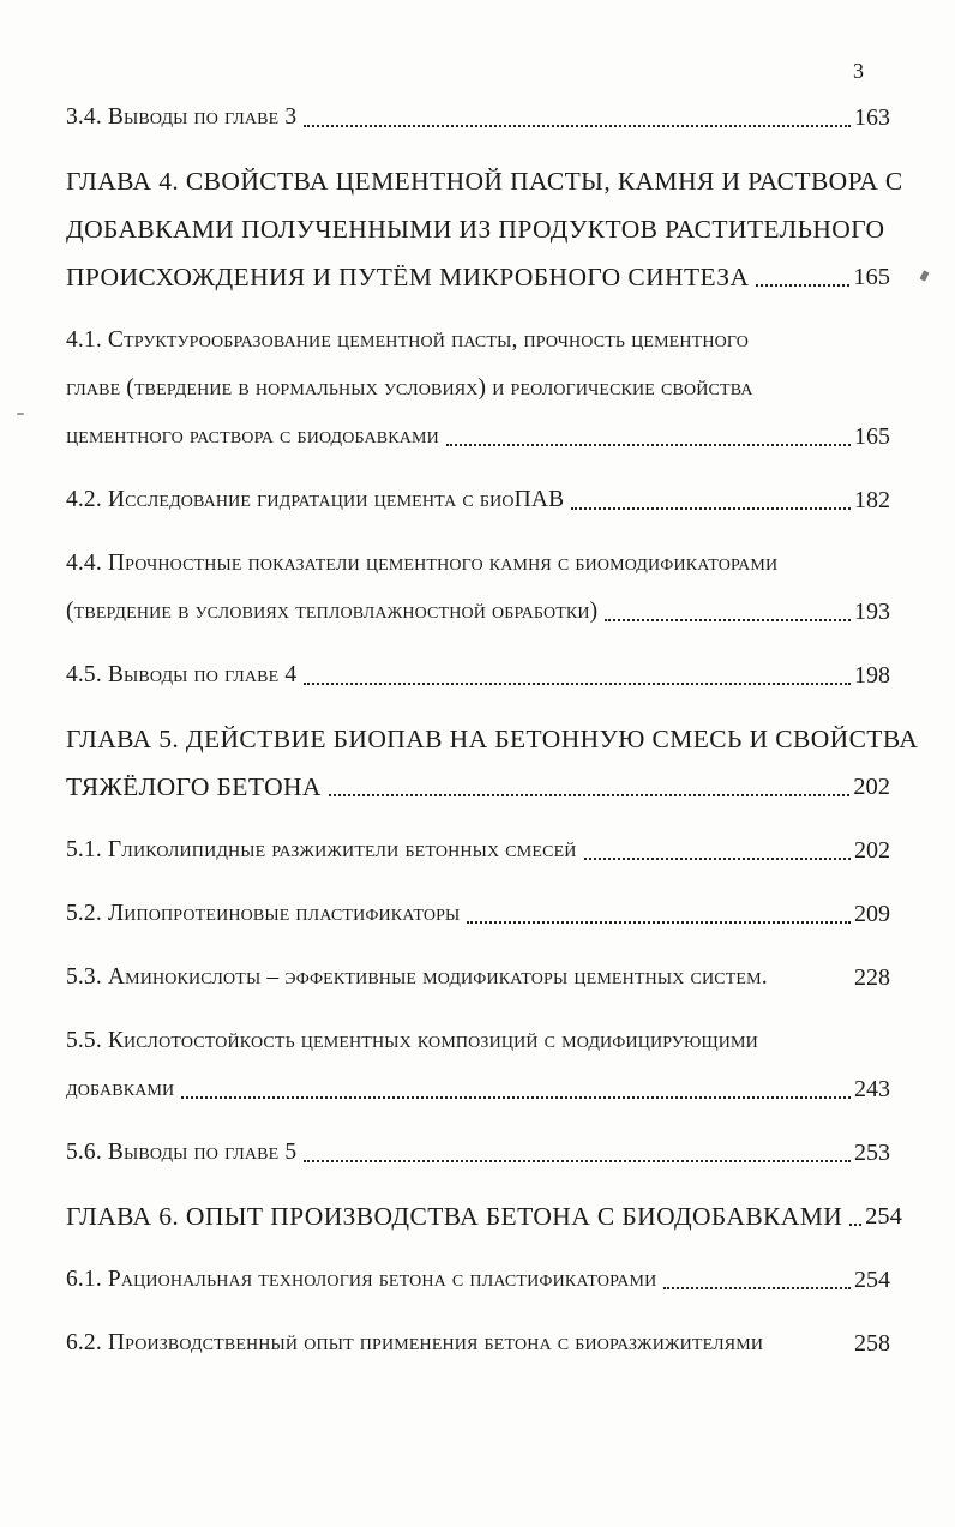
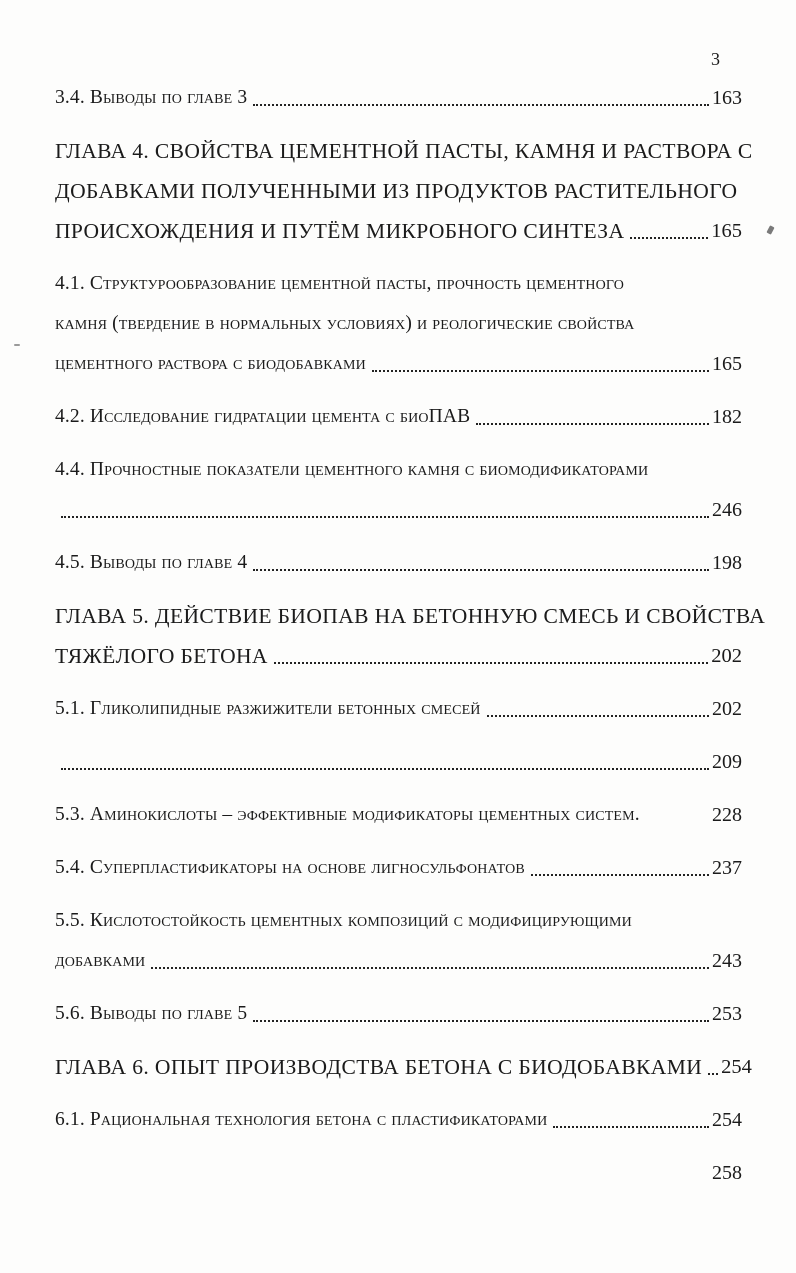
  3
  3.4. Выводы по главе 3
  163
  ГЛАВА 4. СВОЙСТВА ЦЕМЕНТНОЙ ПАСТЫ, КАМНЯ И РАСТВОРА С
  ДОБАВКАМИ ПОЛУЧЕННЫМИ ИЗ ПРОДУКТОВ РАСТИТЕЛЬНОГО
  ПРОИСХОЖДЕНИЯ И ПУТЁМ МИКРОБНОГО СИНТЕЗА
  165
  4.1. Структурообразование цементной пасты, прочность цементного
- главе (твердение в нормальных условиях) и реологические свойства
+ камня (твердение в нормальных условиях) и реологические свойства
  цементного раствора с биодобавками
  165
  4.2. Исследование гидратации цемента с биоПАВ
  182
  4.4. Прочностные показатели цементного камня с биомодификаторами
- (твердение в условиях тепловлажностной обработки)
- 193
+ 246
  4.5. Выводы по главе 4
  198
  ГЛАВА 5. ДЕЙСТВИЕ БИОПАВ НА БЕТОННУЮ СМЕСЬ И СВОЙСТВА
  ТЯЖЁЛОГО БЕТОНА
  202
  5.1. Гликолипидные разжижители бетонных смесей
  202
- 5.2. Липопротеиновые пластификаторы
  209
  5.3. Аминокислоты – эффективные модификаторы цементных систем.
  228
+ 5.4. Суперпластификаторы на основе лигносульфонатов
+ 237
  5.5. Кислотостойкость цементных композиций с модифицирующими
  добавками
  243
  5.6. Выводы по главе 5
  253
  ГЛАВА 6. ОПЫТ ПРОИЗВОДСТВА БЕТОНА С БИОДОБАВКАМИ
  254
  6.1. Рациональная технология бетона с пластификаторами
  254
- 6.2. Производственный опыт применения бетона с биоразжижителями
  258
